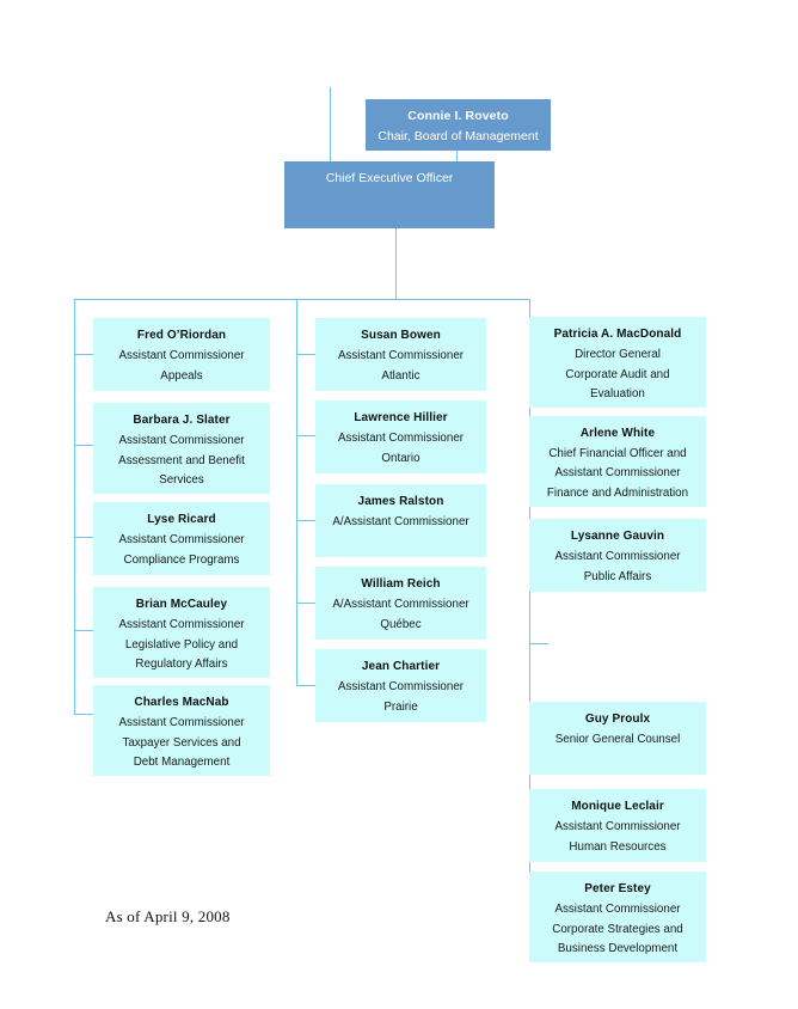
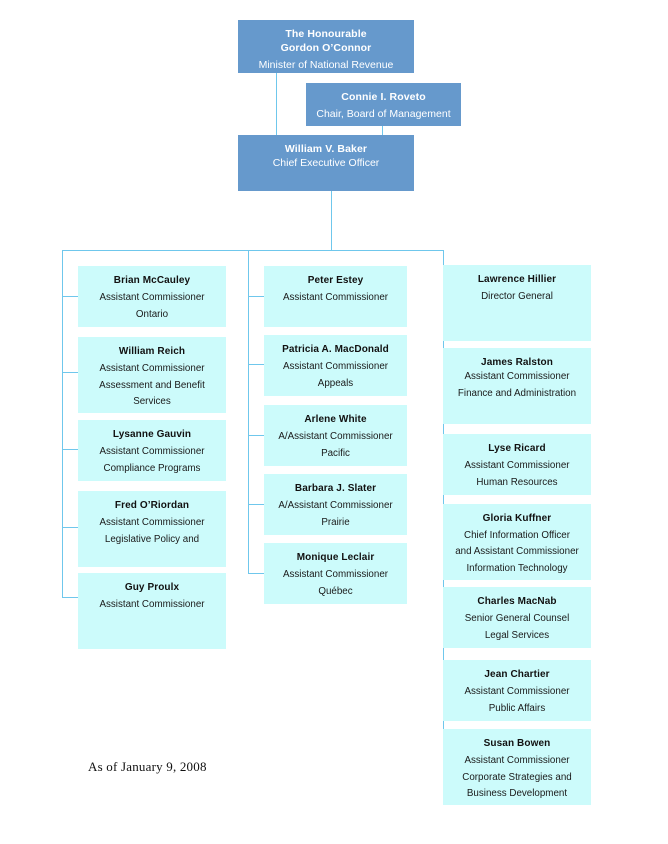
+ The Honourable
+ Gordon O’Connor
+ Minister of National Revenue
  Connie I. Roveto
  Chair, Board of Management
+ William V. Baker
  Chief Executive Officer
- Fred O’Riordan
+ Brian McCauley
  Assistant Commissioner
- Appeals
+ Ontario
- Barbara J. Slater
+ William Reich
  Assistant Commissioner
  Assessment and Benefit
  Services
- Lyse Ricard
+ Lysanne Gauvin
  Assistant Commissioner
  Compliance Programs
- Brian McCauley
+ Fred O’Riordan
  Assistant Commissioner
  Legislative Policy and
- Regulatory Affairs
- Charles MacNab
+ Guy Proulx
  Assistant Commissioner
- Taxpayer Services and
- Debt Management
- Susan Bowen
+ Peter Estey
  Assistant Commissioner
- Atlantic
- Lawrence Hillier
+ Patricia A. MacDonald
  Assistant Commissioner
- Ontario
+ Appeals
- James Ralston
+ Arlene White
  A/Assistant Commissioner
+ Pacific
- William Reich
+ Barbara J. Slater
  A/Assistant Commissioner
- Québec
+ Prairie
- Jean Chartier
+ Monique Leclair
  Assistant Commissioner
- Prairie
+ Québec
- Patricia A. MacDonald
+ Lawrence Hillier
  Director General
- Corporate Audit and
- Evaluation
- Arlene White
+ James Ralston
- Chief Financial Officer and
  Assistant Commissioner
  Finance and Administration
- Lysanne Gauvin
+ Lyse Ricard
  Assistant Commissioner
- Public Affairs
+ Human Resources
+ Gloria Kuffner
+ Chief Information Officer
+ and Assistant Commissioner
+ Information Technology
- Guy Proulx
+ Charles MacNab
  Senior General Counsel
+ Legal Services
- Monique Leclair
+ Jean Chartier
  Assistant Commissioner
- Human Resources
+ Public Affairs
- Peter Estey
+ Susan Bowen
  Assistant Commissioner
  Corporate Strategies and
  Business Development
- As of April 9, 2008
+ As of January 9, 2008
